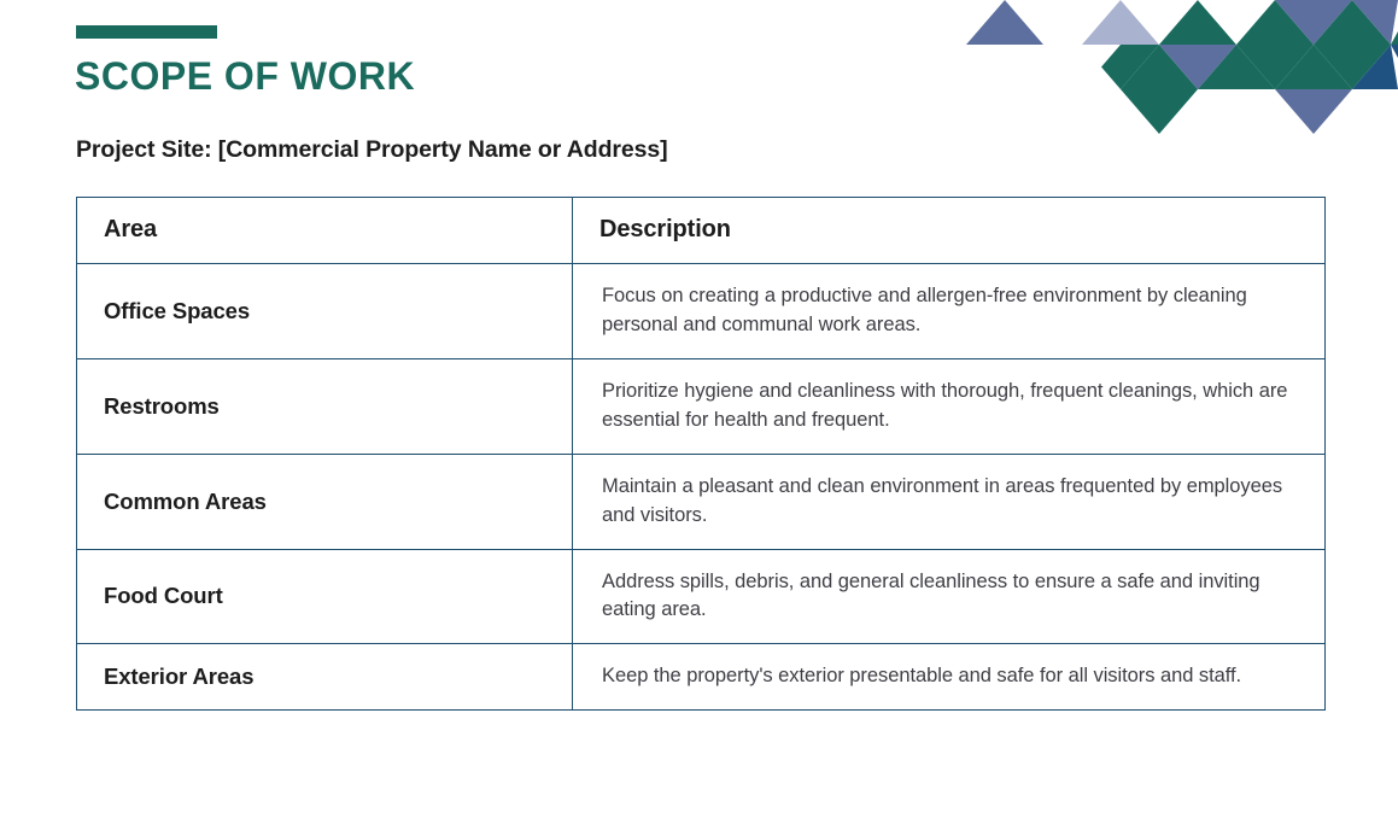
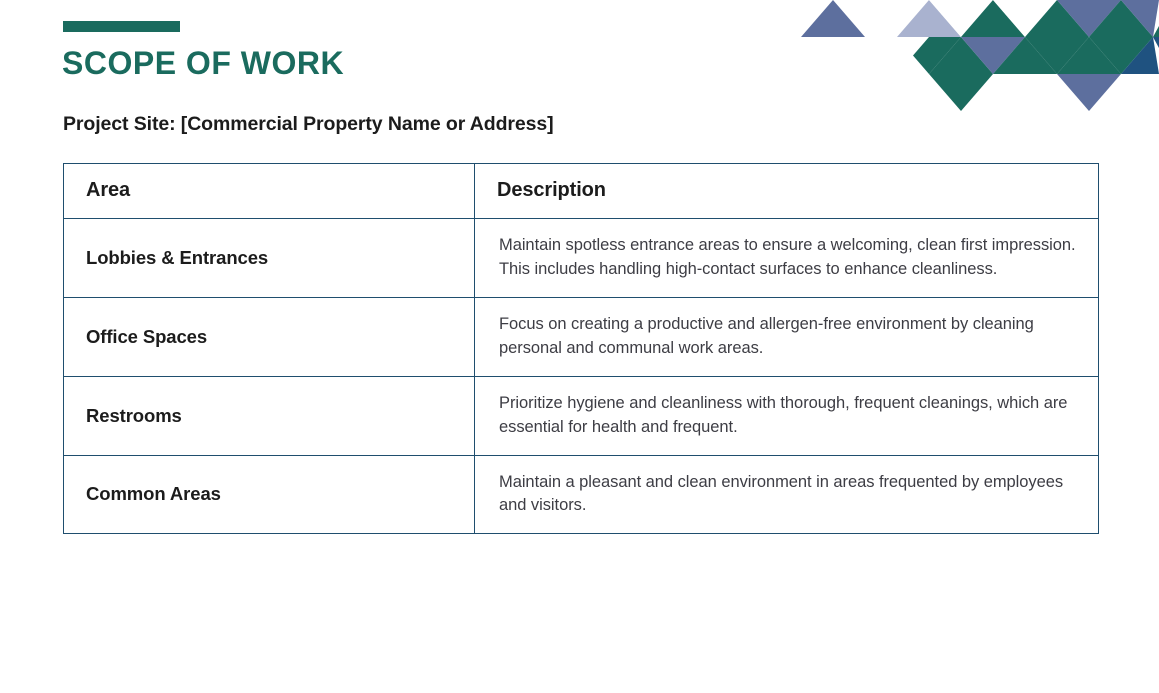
  SCOPE OF WORK
  Project Site: [Commercial Property Name or Address]
  Area	Description
+ Lobbies & Entrances	Maintain spotless entrance areas to ensure a welcoming, clean first impression. This includes handling high-contact surfaces to enhance cleanliness.
  Office Spaces	Focus on creating a productive and allergen-free environment by cleaning personal and communal work areas.
  Restrooms	Prioritize hygiene and cleanliness with thorough, frequent cleanings, which are essential for health and frequent.
  Common Areas	Maintain a pleasant and clean environment in areas frequented by employees and visitors.
- Food Court	Address spills, debris, and general cleanliness to ensure a safe and inviting eating area.
- Exterior Areas	Keep the property's exterior presentable and safe for all visitors and staff.
